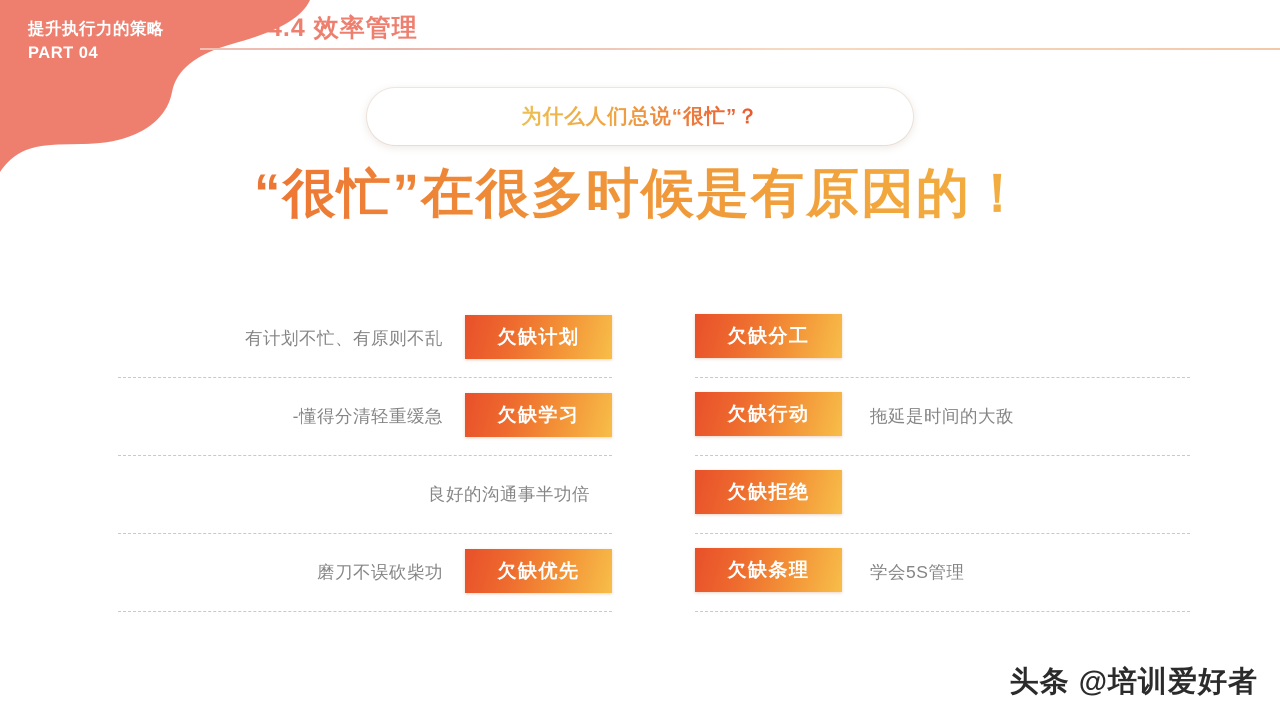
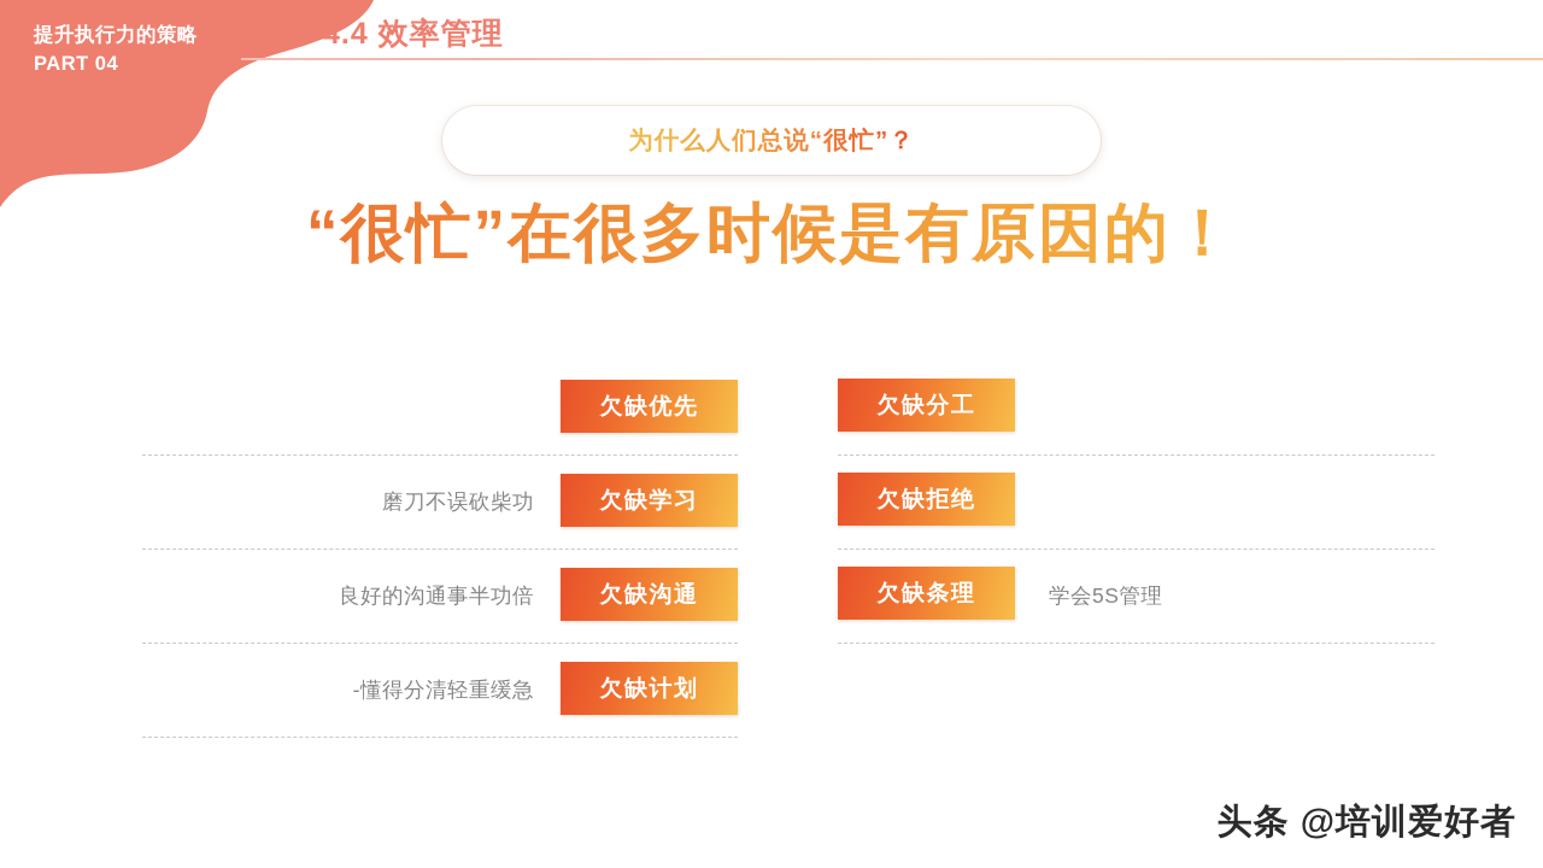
  提升执行力的策略
  PART 04
  4.4 效率管理
  为什么人们总说“很忙”？
  “很忙”在很多时候是有原因的！
- 有计划不忙、有原则不乱
- 欠缺计划
+ 欠缺优先
- -懂得分清轻重缓急
+ 磨刀不误砍柴功
  欠缺学习
  良好的沟通事半功倍
+ 欠缺沟通
- 磨刀不误砍柴功
+ -懂得分清轻重缓急
- 欠缺优先
+ 欠缺计划
  欠缺分工
- 欠缺行动
- 拖延是时间的大敌
  欠缺拒绝
  欠缺条理
  学会5S管理
  头条 @培训爱好者
